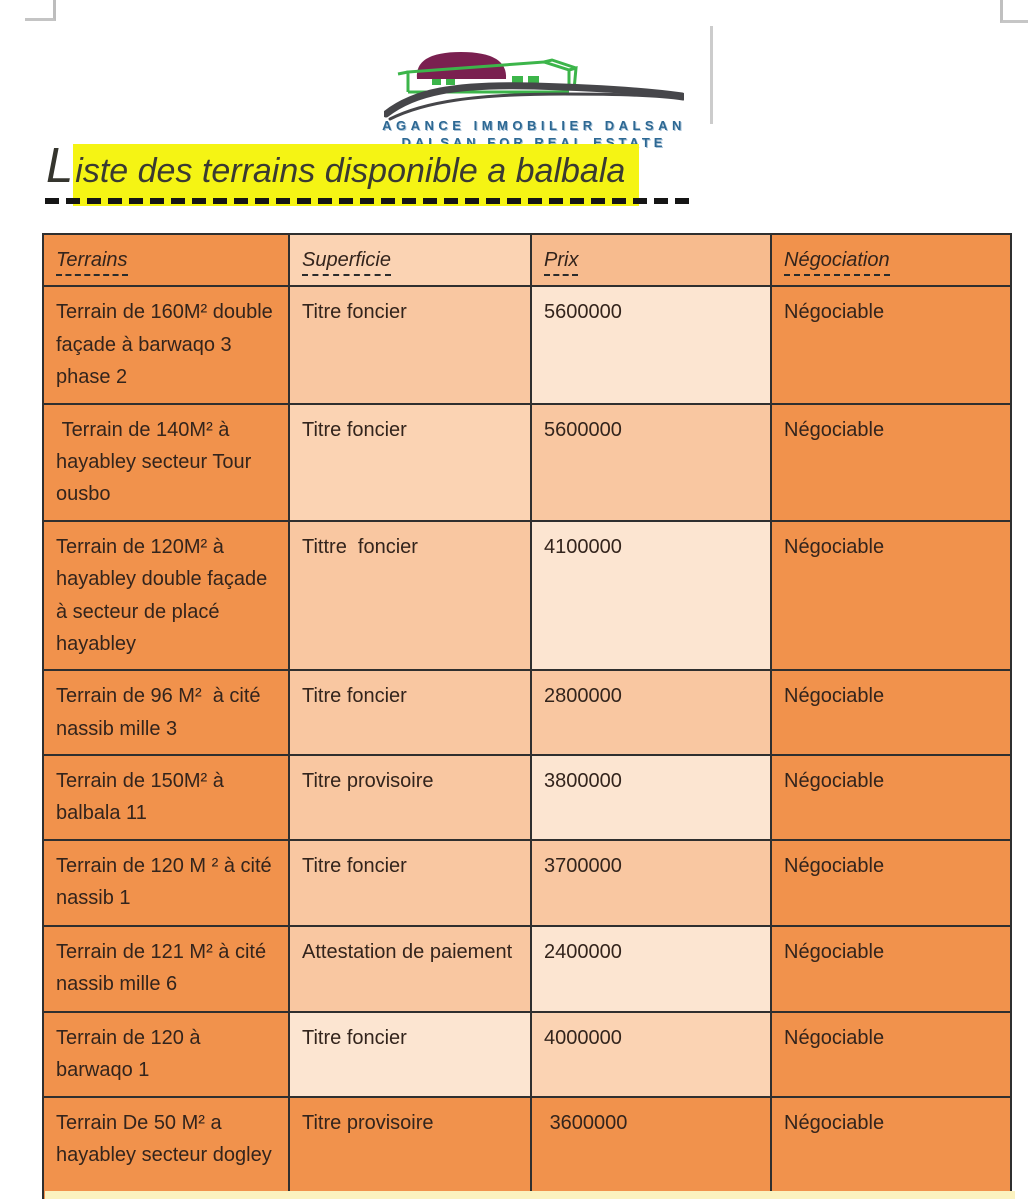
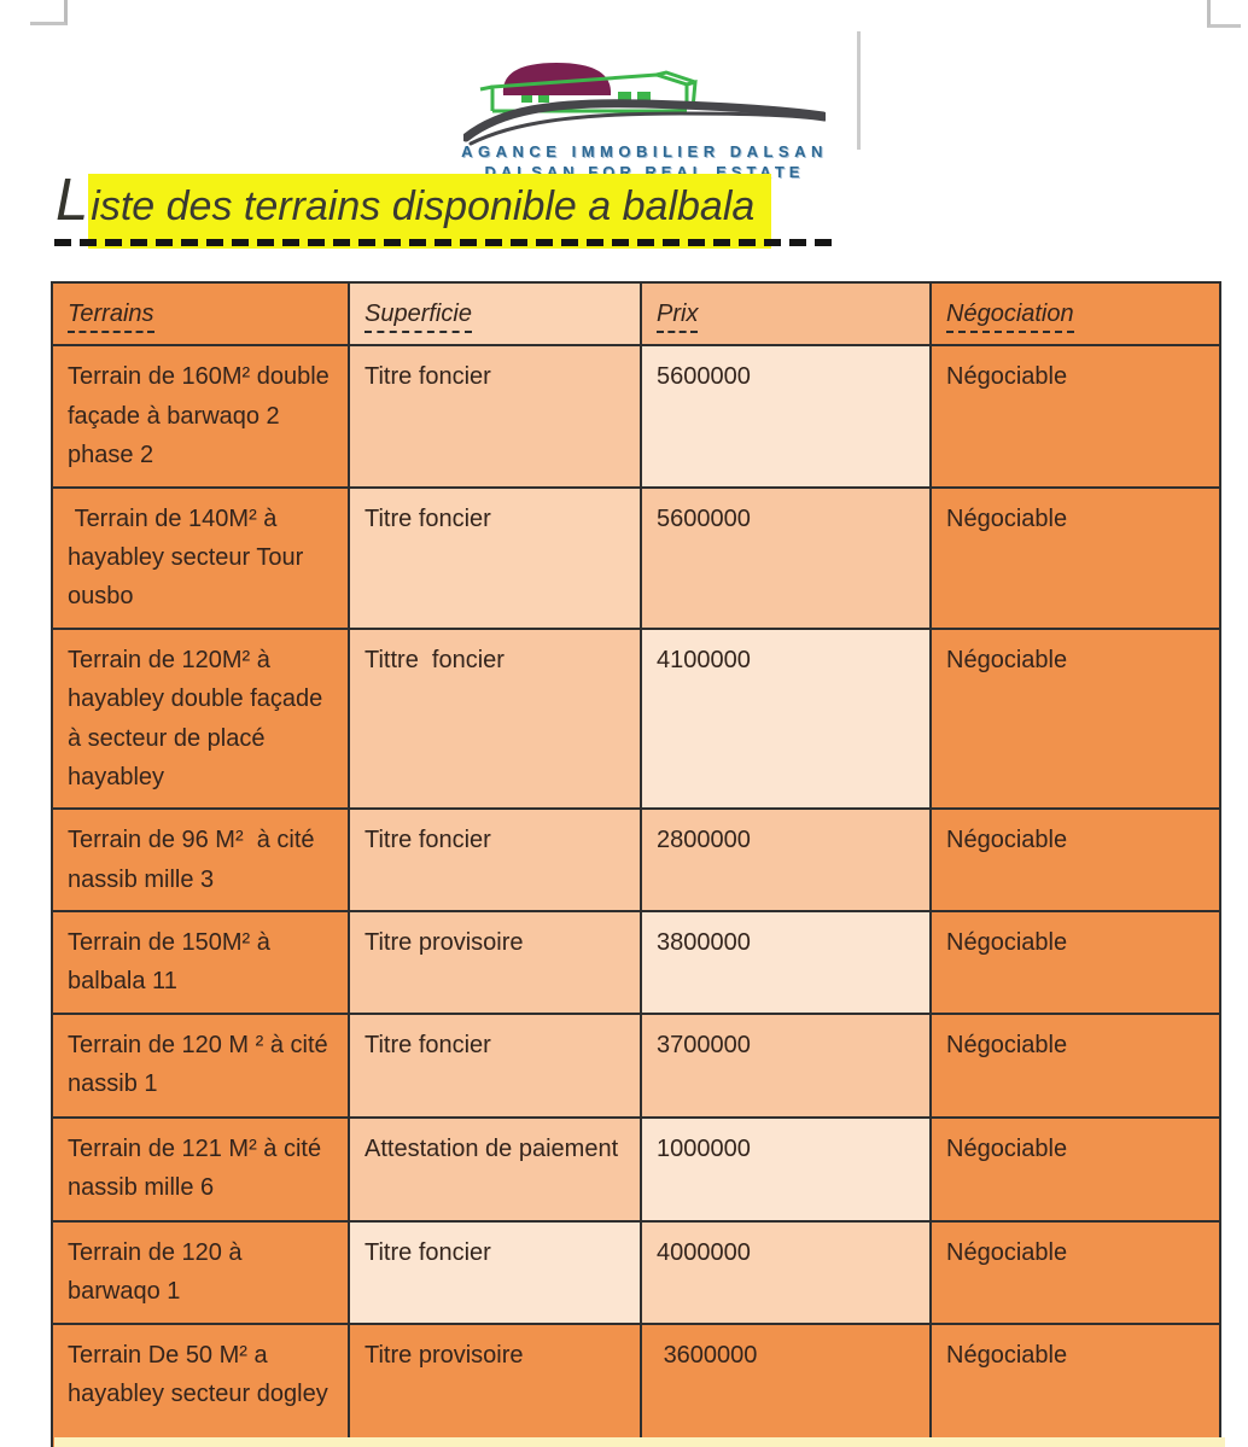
  AGANCE IMMOBILIER DALSAN
  DALSAN FOR REAL ESTATE
  Liste des terrains disponible a balbala
  Terrains	Superficie	Prix	Négociation
- Terrain de 160M² double façade à barwaqo 3 phase 2	Titre foncier	5600000	Négociable
+ Terrain de 160M² double façade à barwaqo 2 phase 2	Titre foncier	5600000	Négociable
  Terrain de 140M² à hayabley secteur Tour ousbo	Titre foncier	5600000	Négociable
  Terrain de 120M² à hayabley double façade à secteur de placé hayabley	Tittre foncier	4100000	Négociable
  Terrain de 96 M² à cité nassib mille 3	Titre foncier	2800000	Négociable
  Terrain de 150M² à balbala 11	Titre provisoire	3800000	Négociable
  Terrain de 120 M ² à cité nassib 1	Titre foncier	3700000	Négociable
- Terrain de 121 M² à cité nassib mille 6	Attestation de paiement	2400000	Négociable
+ Terrain de 121 M² à cité nassib mille 6	Attestation de paiement	1000000	Négociable
  Terrain de 120 à barwaqo 1	Titre foncier	4000000	Négociable
  Terrain De 50 M² a hayabley secteur dogley	Titre provisoire	3600000	Négociable
